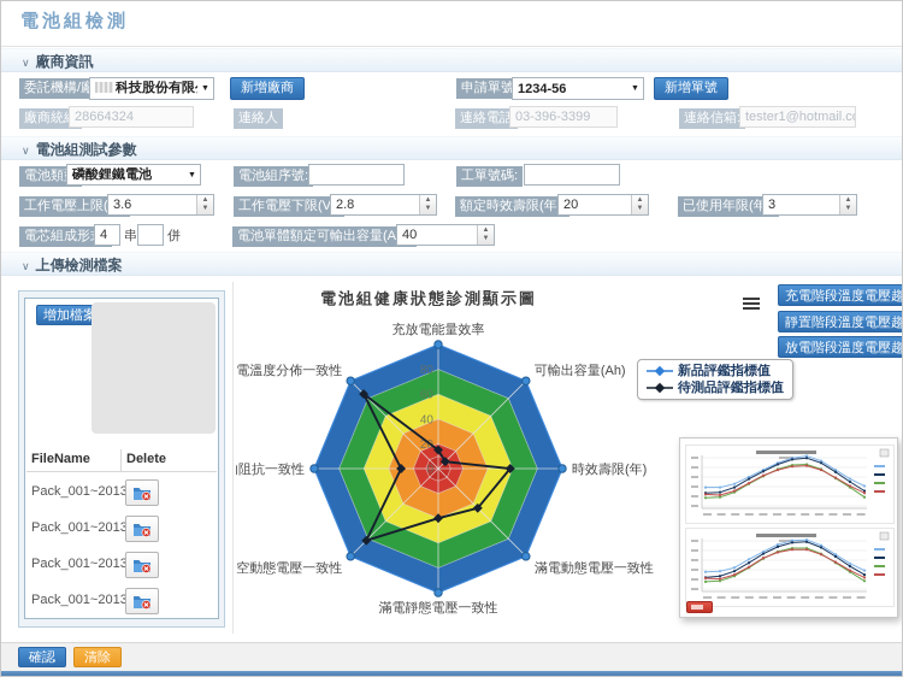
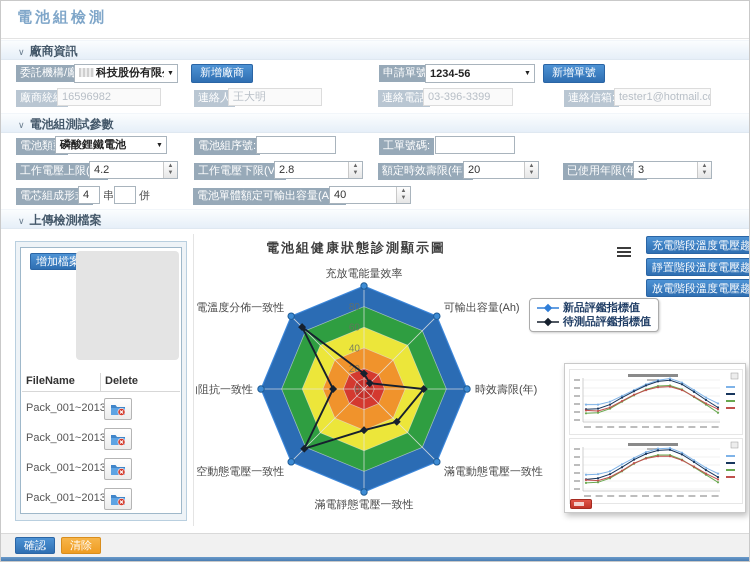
  電池組檢測
  ∨ 廠商資訊
  委託機構/廠
  科技股份有限
  新增廠商
  申請單號
  1234-56
  新增單號
  廠商統
- 28664324
+ 16596982
  連絡人
+ 王大明
  連絡電話
  03-396-3399
  連絡信箱
  tester1@hotmail.c
  ∨ 電池組測試參數
  電池類
  磷酸鋰鐵電池
  電池組序號:
  工單號碼:
  工作電壓上限(
- 3.6
+ 4.2
  工作電壓下限(V
  2.8
  額定時效壽限(年
  20
  已使用年限(年
  3
  電芯組成形
  4
  串
  併
  電池單體額定可輸出容量(A
  40
  ∨ 上傳檢測檔案
  增加檔案
  FileName
  Delete
  Pack_001~2013
  Pack_001~2013
  Pack_001~2013
  Pack_001~2013
  電池組健康狀態診測顯示圖
  80
  60
  40
  0
  充放電能量效率
  可輸出容量(Ah)
  時效壽限(年)
  滿電動態電壓一致性
  滿電靜態電壓一致性
  空動態電壓一致性
  阻抗一致性
  電溫度分佈一致性
  新品評鑑指標值
  待測品評鑑指標值
  充電階段溫度電壓趨
  靜置階段溫度電壓趨
  放電階段溫度電壓趨
  確認
  清除
